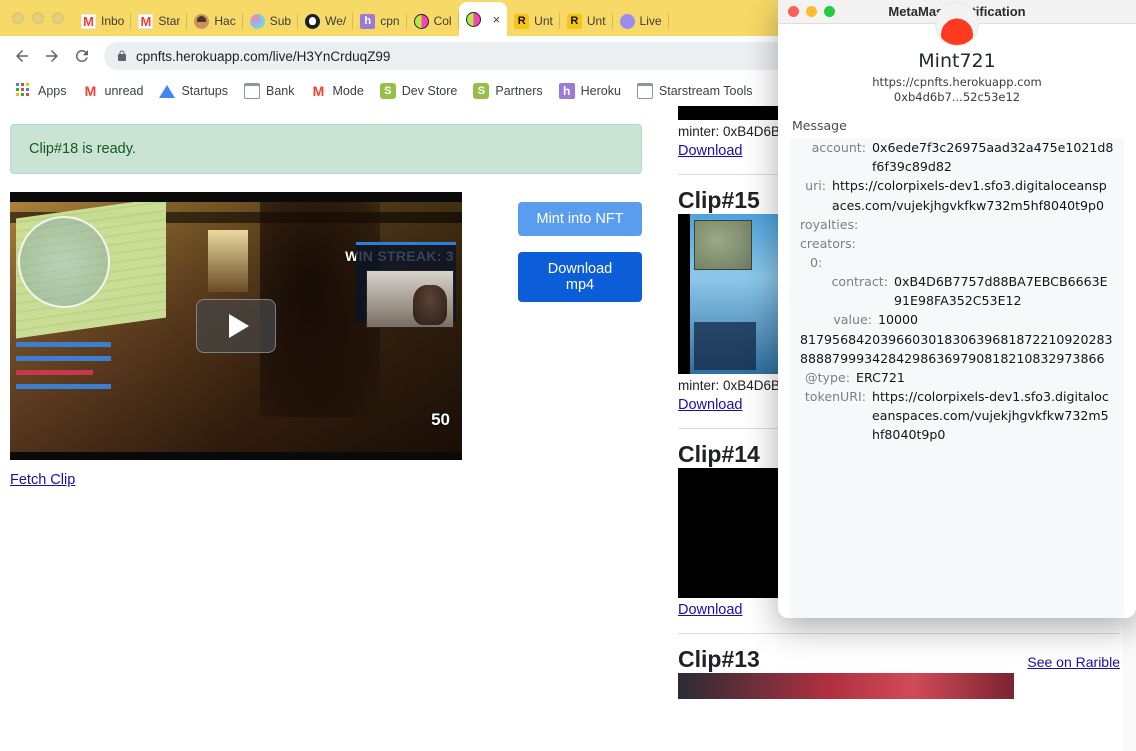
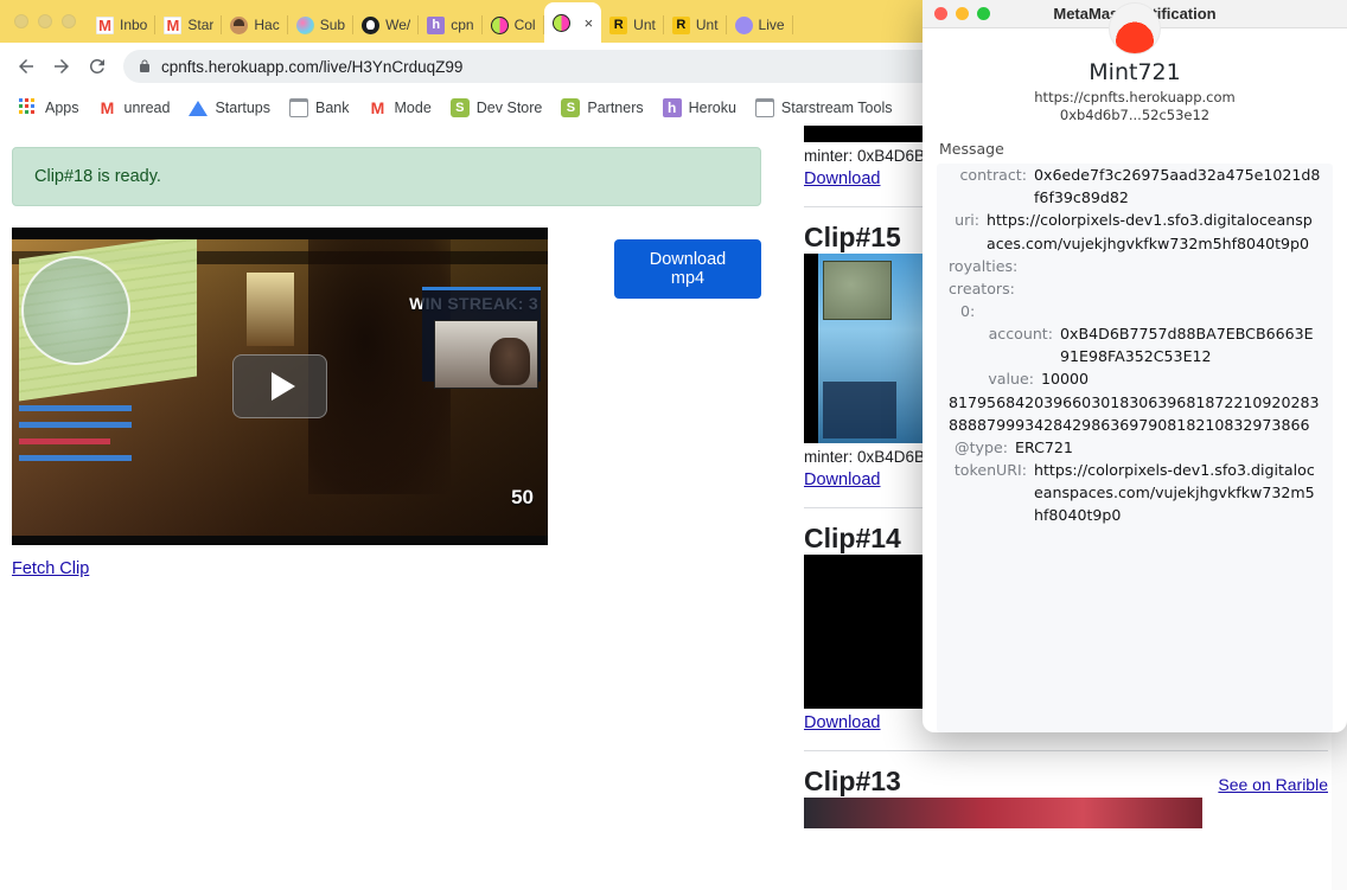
  Inbo
  Star
  Hac
  Sub
  We/
  cpn
  Col
  ×
  Unt
  Unt
  Live
  cpnfts.herokuapp.com/live/H3YnCrduqZ99
  Apps
  unread
  Startups
  Bank
  Mode
  Dev Store
  Partners
  Heroku
  Starstream Tools
  Clip#18 is ready.
  WIN STREAK: 3
  50
- Mint into NFT
  Download mp4
  Fetch Clip
  minter: 0xB4D6B
  Download
  Clip#15
  minter: 0xB4D6B
  Download
  Clip#14
  Download
  Clip#13
  See on Rarible
  MetaMaification
  Mint721
  https://cpnfts.herokuapp.com
  0xb4d6b7...52c53e12
  Message
- account:
+ contract:
  0x6ede7f3c26975aad32a475e1021d8f6f39c89d82
  uri:
  https://colorpixels-dev1.sfo3.digitaloceanspaces.com/vujekjhgvkfkw732m5hf8040t9p0
  royalties:
  creators:
  0:
- contract:
+ account:
  0xB4D6B7757d88BA7EBCB6663E91E98FA352C53E12
  value:
  10000
  81795684203966030183063968187221092028388887999342842986369790818210832973866
  @type:
  ERC721
  tokenURI:
  https://colorpixels-dev1.sfo3.digitaloceanspaces.com/vujekjhgvkfkw732m5hf8040t9p0
